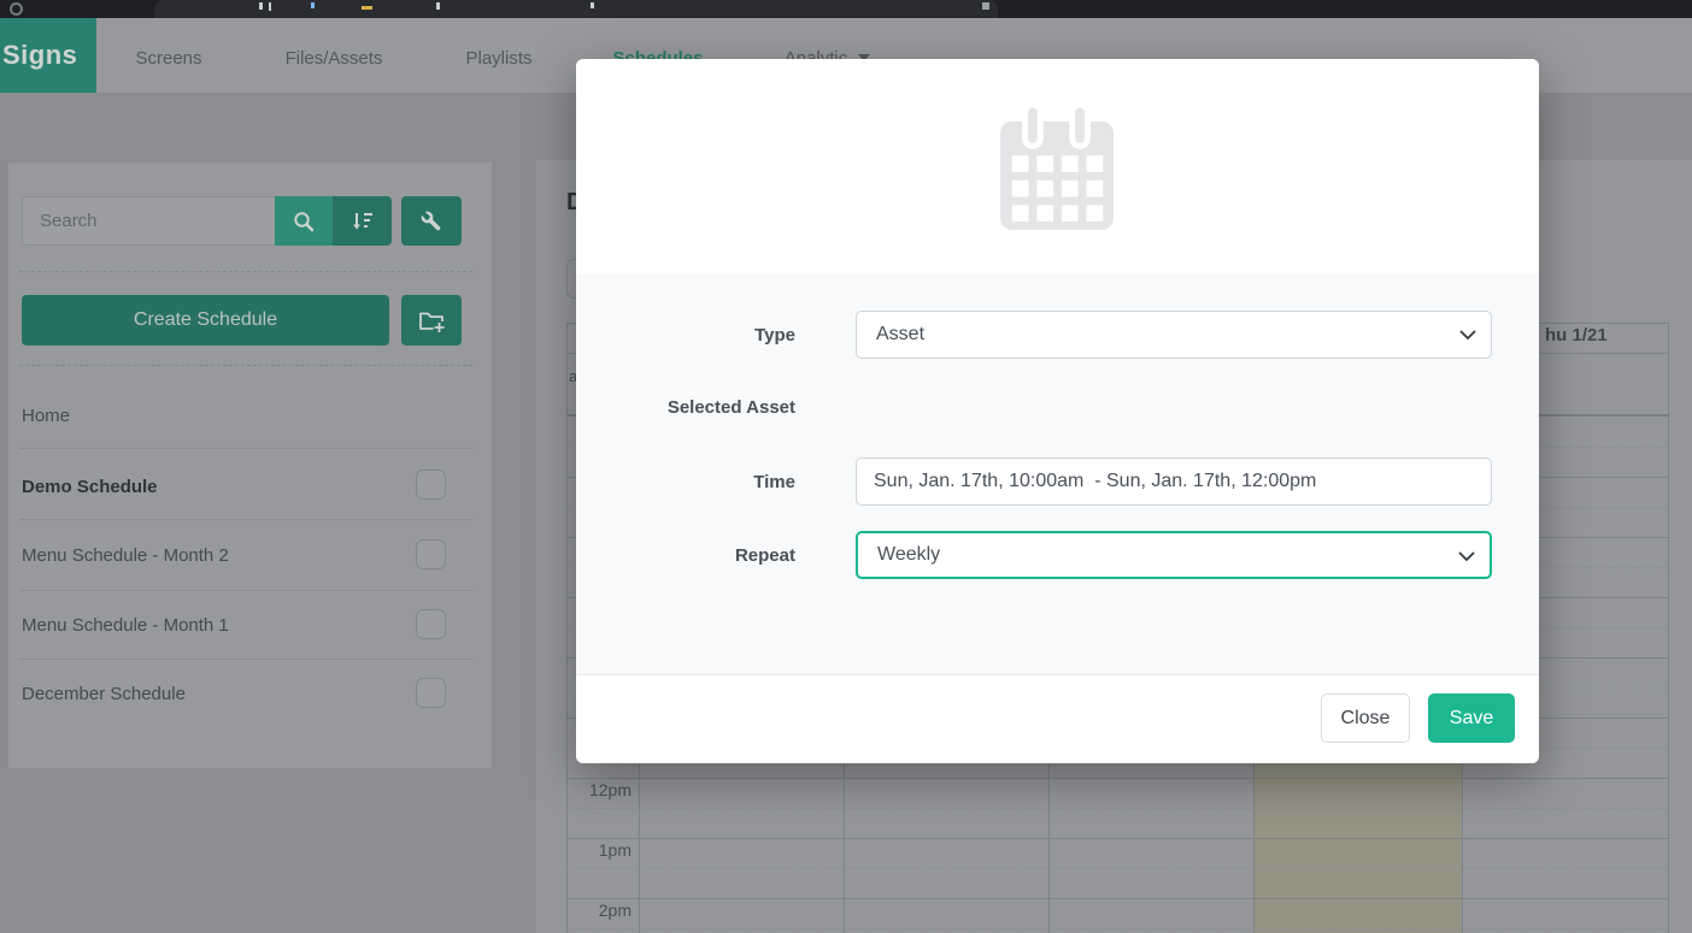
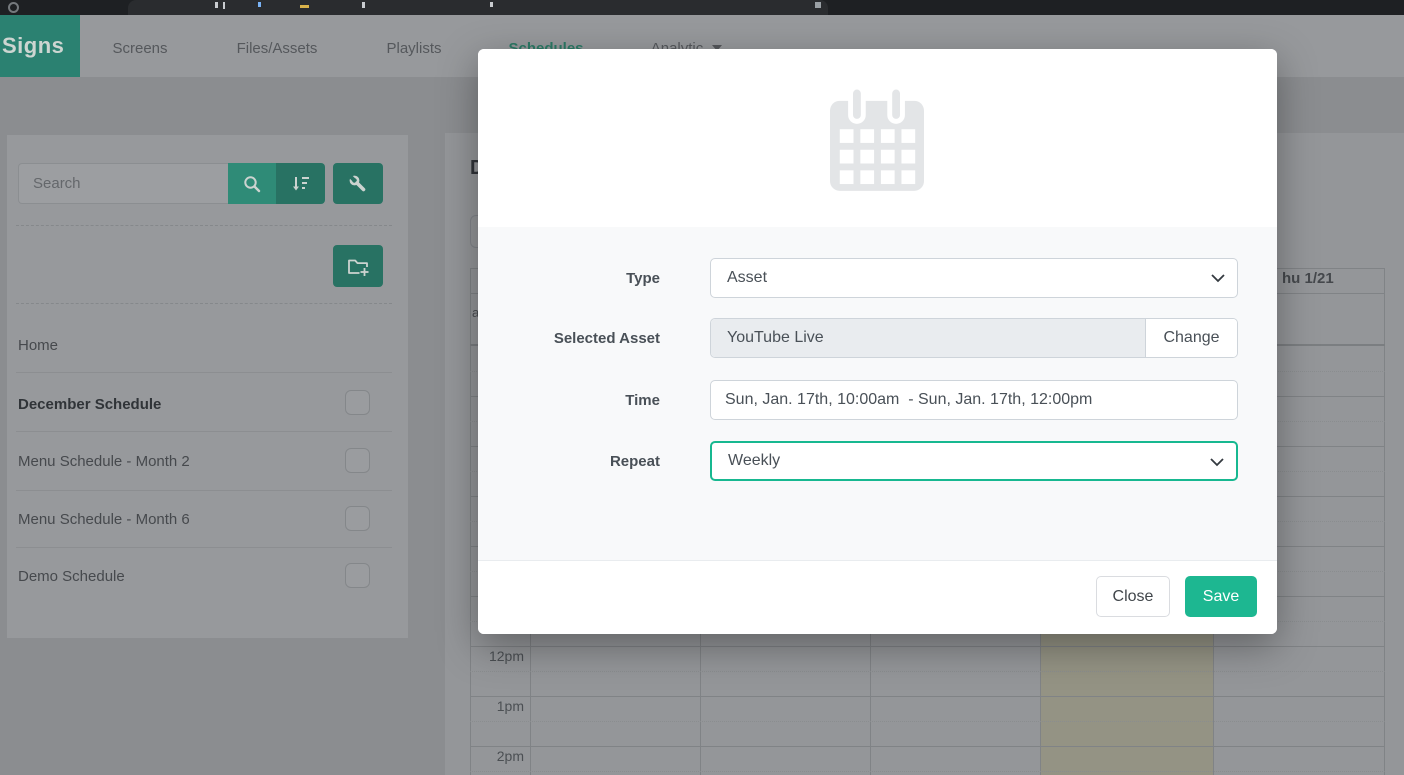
  Signs
  Screens
  Files/Assets
  Playlists
  Search
- Create Schedule
  Home
- Demo Schedule
+ December Schedule
  Menu Schedule - Month 2
- Menu Schedule - Month 1
+ Menu Schedule - Month 6
- December Schedule
+ Demo Schedule
  a
  hu 1/21
  12pm
  1pm
  2pm
  Type
  Asset
  Selected Asset
+ YouTube Live
+ Change
  Time
  Sun, Jan. 17th, 10:00am - Sun, Jan. 17th, 12:00pm
  Repeat
  Weekly
  Close
  Save
